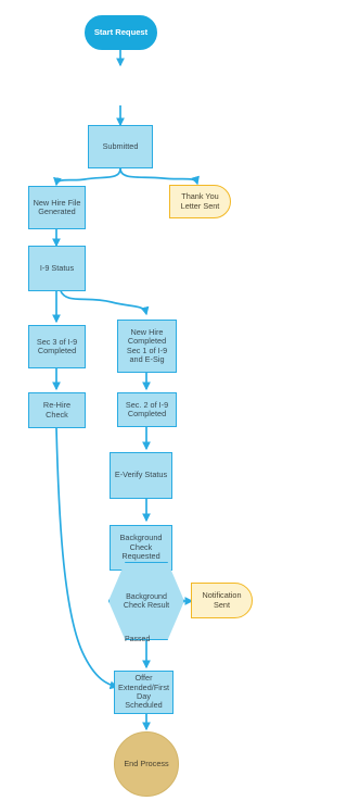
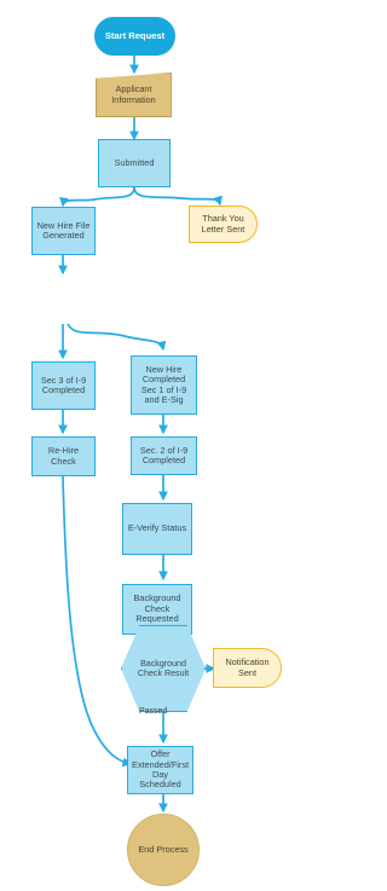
  Start Request
+ Applicant
+ Information
  Submitted
  New Hire File
  Generated
  Thank You
  Letter Sent
- I-9 Status
  Sec 3 of I-9
  Completed
  New Hire
  Completed
  Sec 1 of I-9
  and E-Sig
  Re-Hire
  Check
  Sec. 2 of I-9
  Completed
  E-Verify Status
  Background
  Check
  Requested
  Background
  Check Result
  Notification
  Sent
  Offer
  Extended/First
  Day
  Scheduled
  End Process
